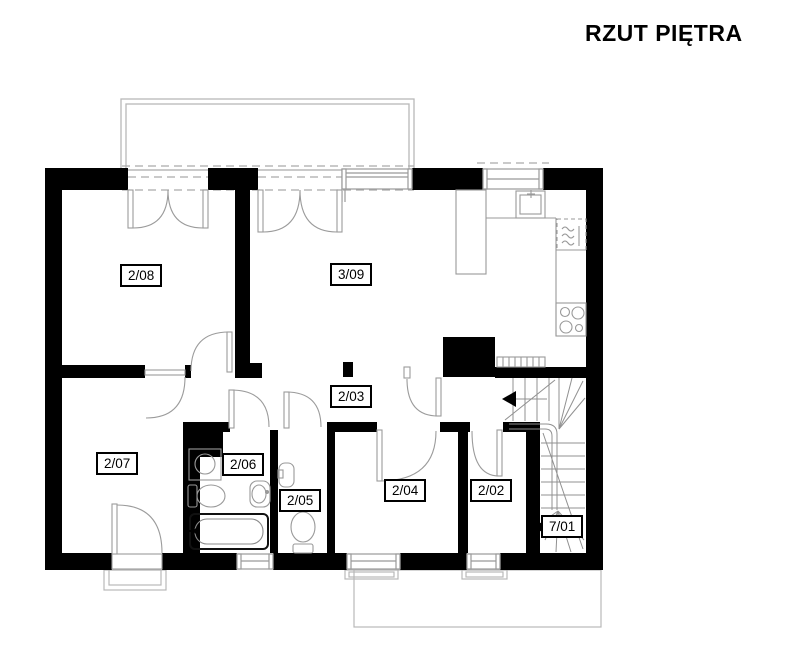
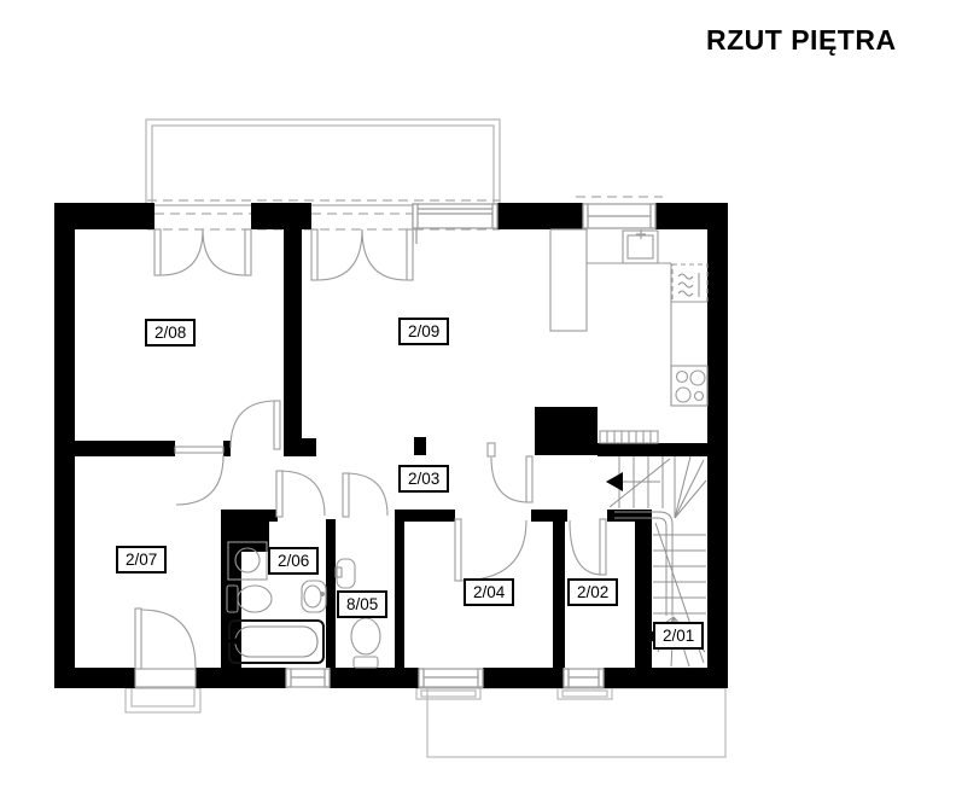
  RZUT PIĘTRA
  2/08
- 3/09
+ 2/09
  2/03
  2/07
  2/06
- 2/05
+ 8/05
  2/04
  2/02
- 7/01
+ 2/01
